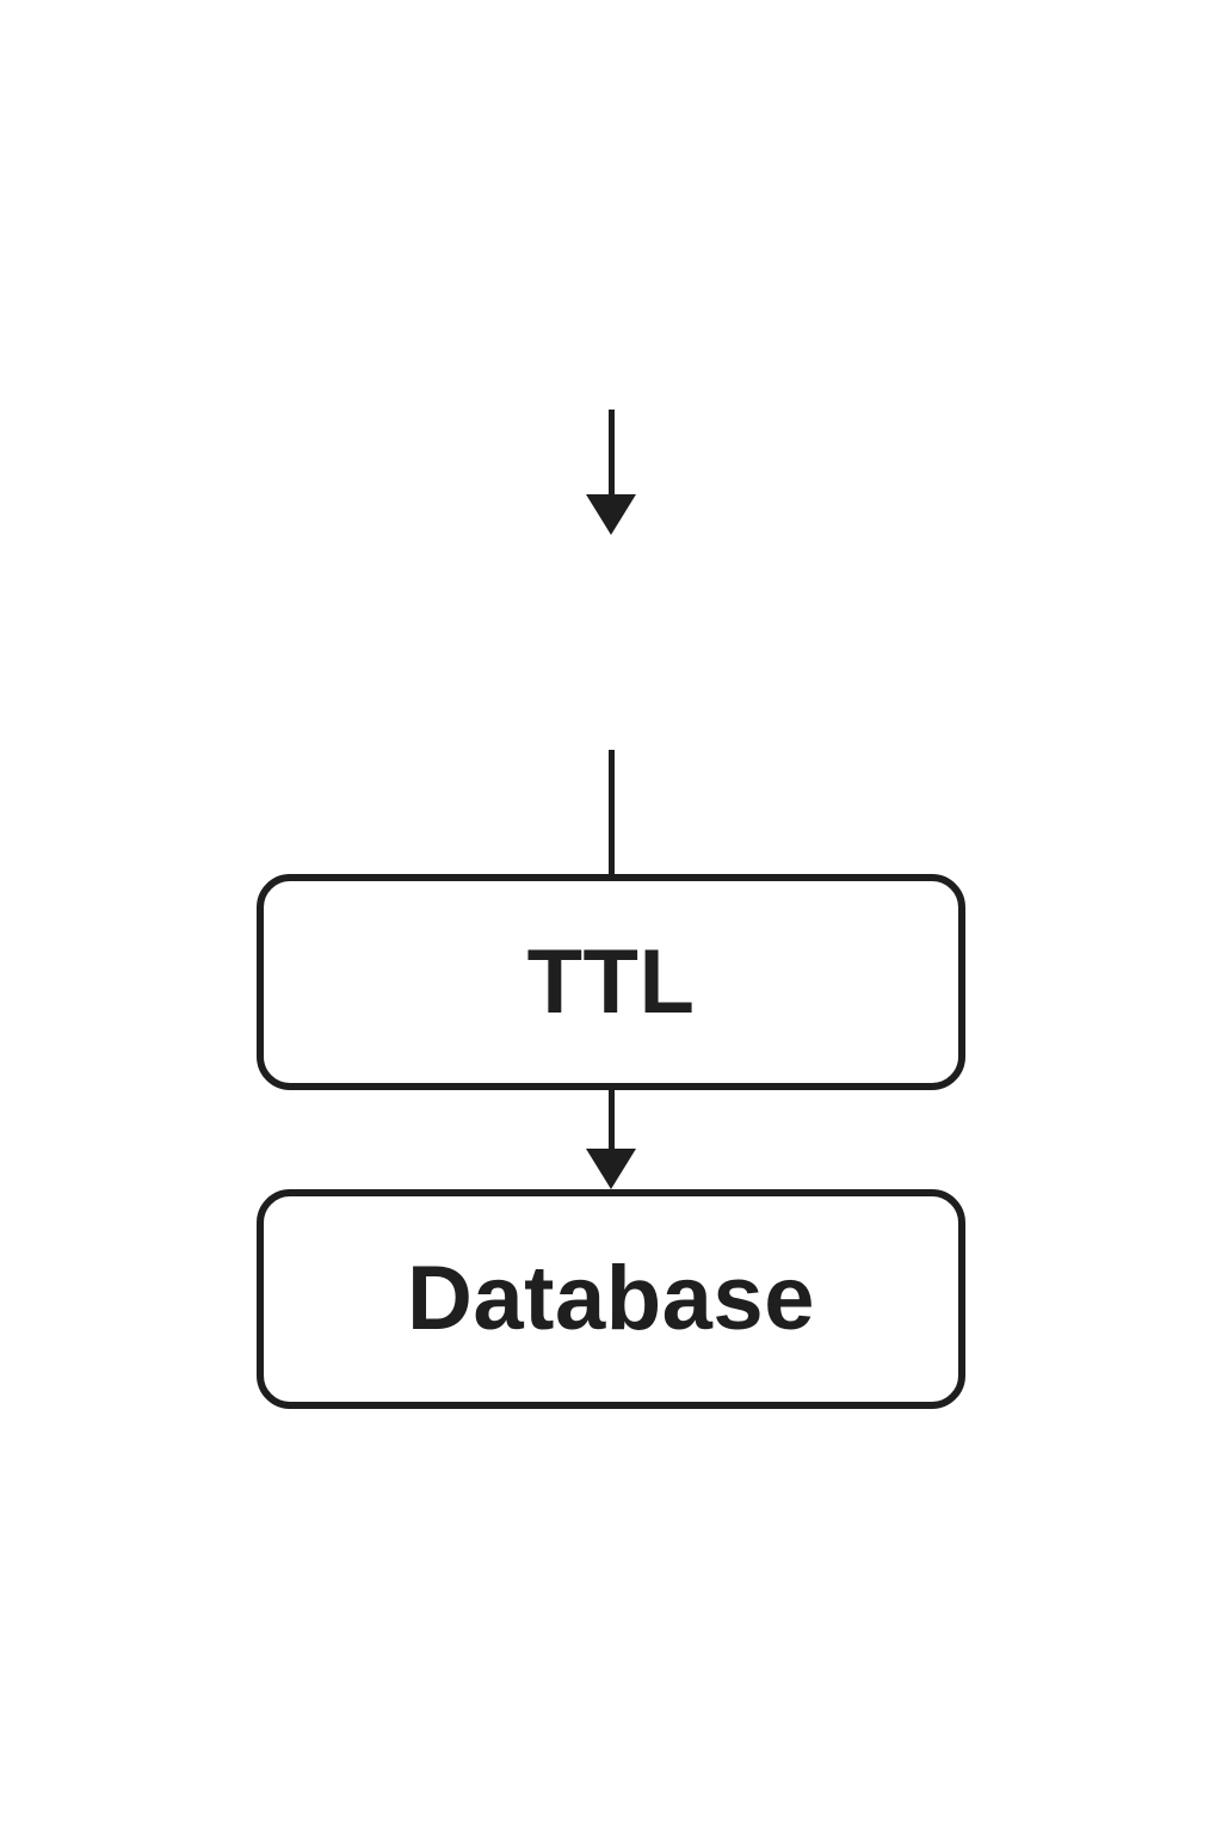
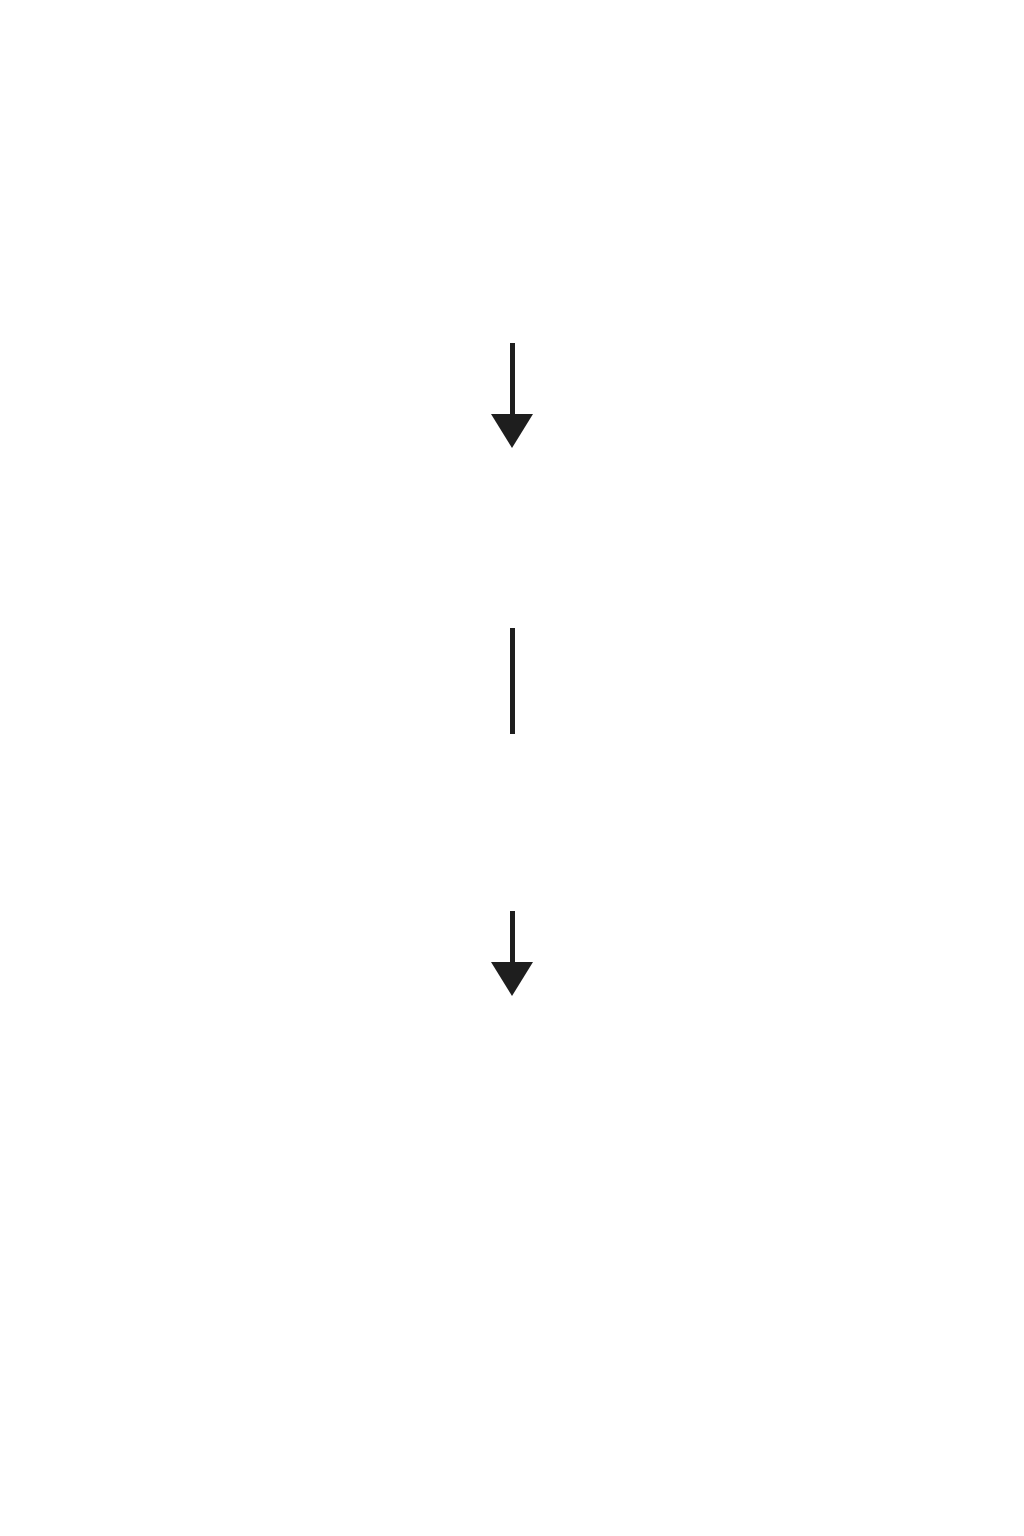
- TTL
- Database
